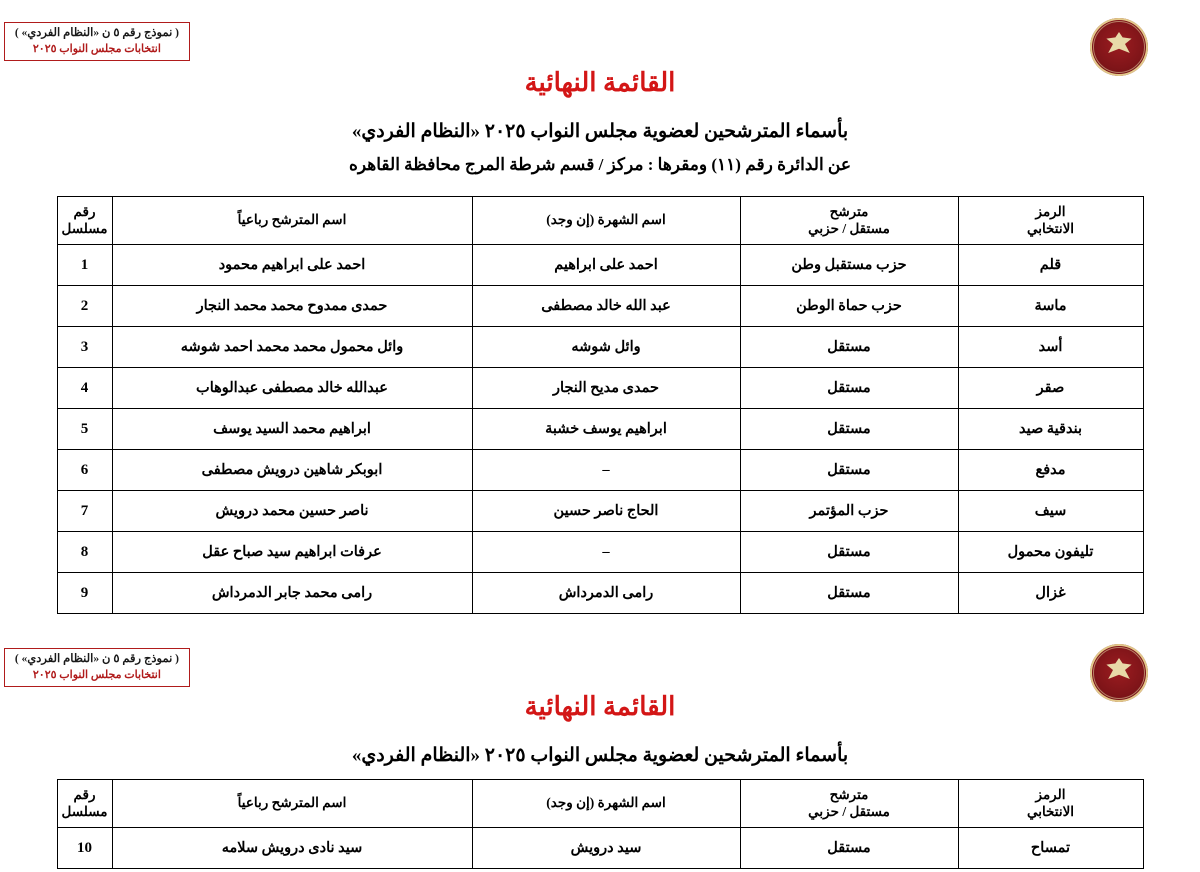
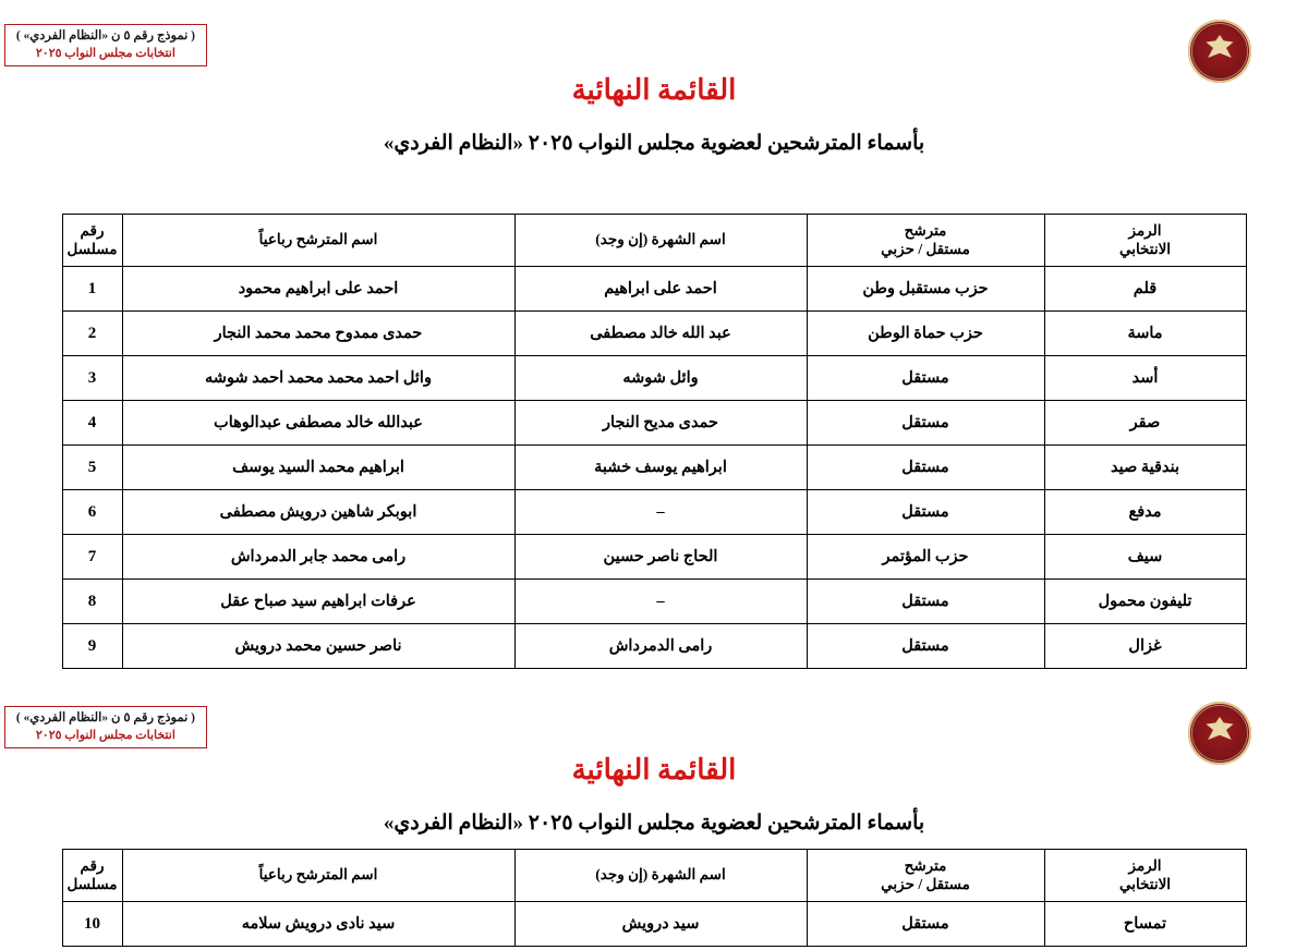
  ( نموذج رقم ٥ ن «النظام الفردي» )
  انتخابات مجلس النواب ٢٠٢٥
  القائمة النهائية
  بأسماء المترشحين لعضوية مجلس النواب ٢٠٢٥ «النظام الفردي»
- عن الدائرة رقم (١١) ومقرها : مركز / قسم شرطة المرج محافظة القاهره
  الرمز الانتخابي	مترشح مستقل / حزبي	اسم الشهرة (إن وجد)	اسم المترشح رباعياً	رقم مسلسل
  قلم	حزب مستقبل وطن	احمد على ابراهيم	احمد على ابراهيم محمود	1
  ماسة	حزب حماة الوطن	عبد الله خالد مصطفى	حمدى ممدوح محمد محمد النجار	2
- أسد	مستقل	وائل شوشه	وائل محمول محمد محمد احمد شوشه	3
+ أسد	مستقل	وائل شوشه	وائل احمد محمد محمد احمد شوشه	3
  صقر	مستقل	حمدى مديح النجار	عبدالله خالد مصطفى عبدالوهاب	4
  بندقية صيد	مستقل	ابراهيم يوسف خشبة	ابراهيم محمد السيد يوسف	5
  مدفع	مستقل	–	ابوبكر شاهين درويش مصطفى	6
- سيف	حزب المؤتمر	الحاج ناصر حسين	ناصر حسين محمد درويش	7
+ سيف	حزب المؤتمر	الحاج ناصر حسين	رامى محمد جابر الدمرداش	7
  تليفون محمول	مستقل	–	عرفات ابراهيم سيد صباح عقل	8
- غزال	مستقل	رامى الدمرداش	رامى محمد جابر الدمرداش	9
+ غزال	مستقل	رامى الدمرداش	ناصر حسين محمد درويش	9
  ( نموذج رقم ٥ ن «النظام الفردي» )
  انتخابات مجلس النواب ٢٠٢٥
  القائمة النهائية
  بأسماء المترشحين لعضوية مجلس النواب ٢٠٢٥ «النظام الفردي»
  الرمز الانتخابي	مترشح مستقل / حزبي	اسم الشهرة (إن وجد)	اسم المترشح رباعياً	رقم مسلسل
  تمساح	مستقل	سيد درويش	سيد نادى درويش سلامه	10
